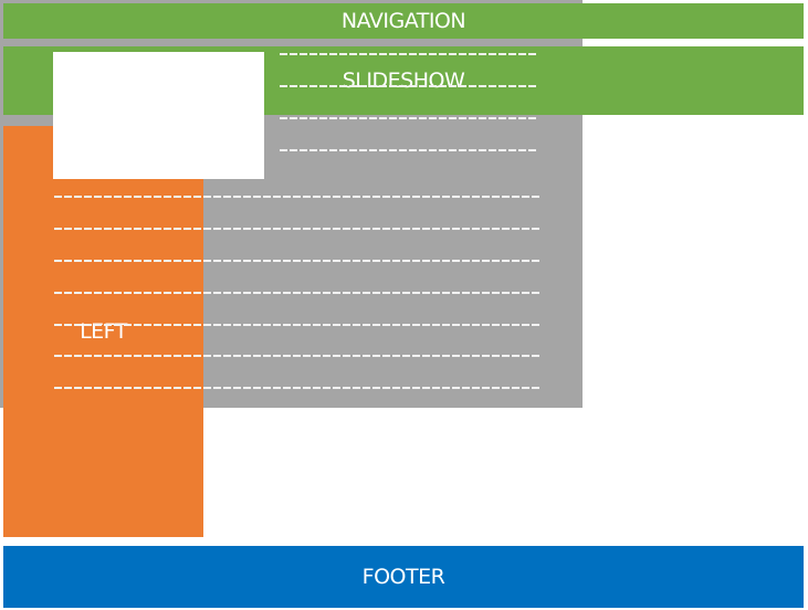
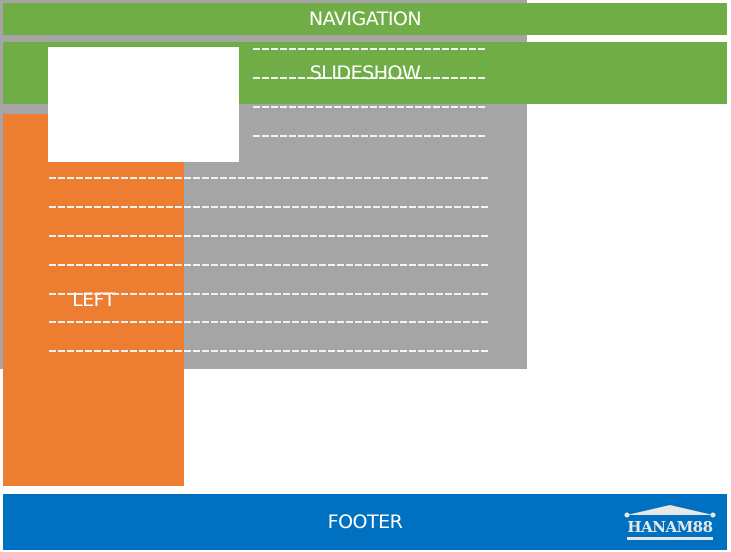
  NAVIGATION
  SLIDESHOW
  LEFT
  FOOTER
+ HANAM88
